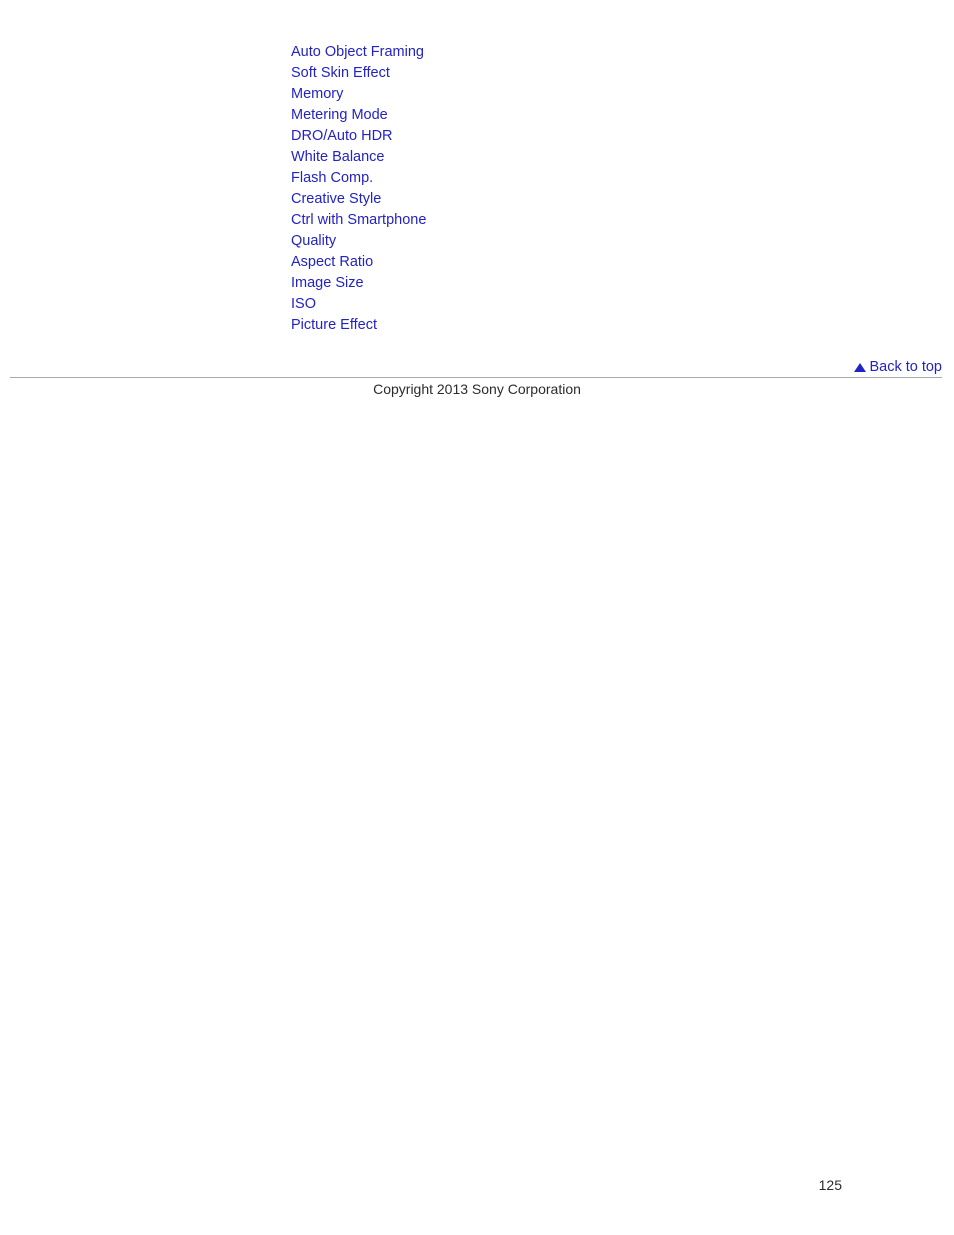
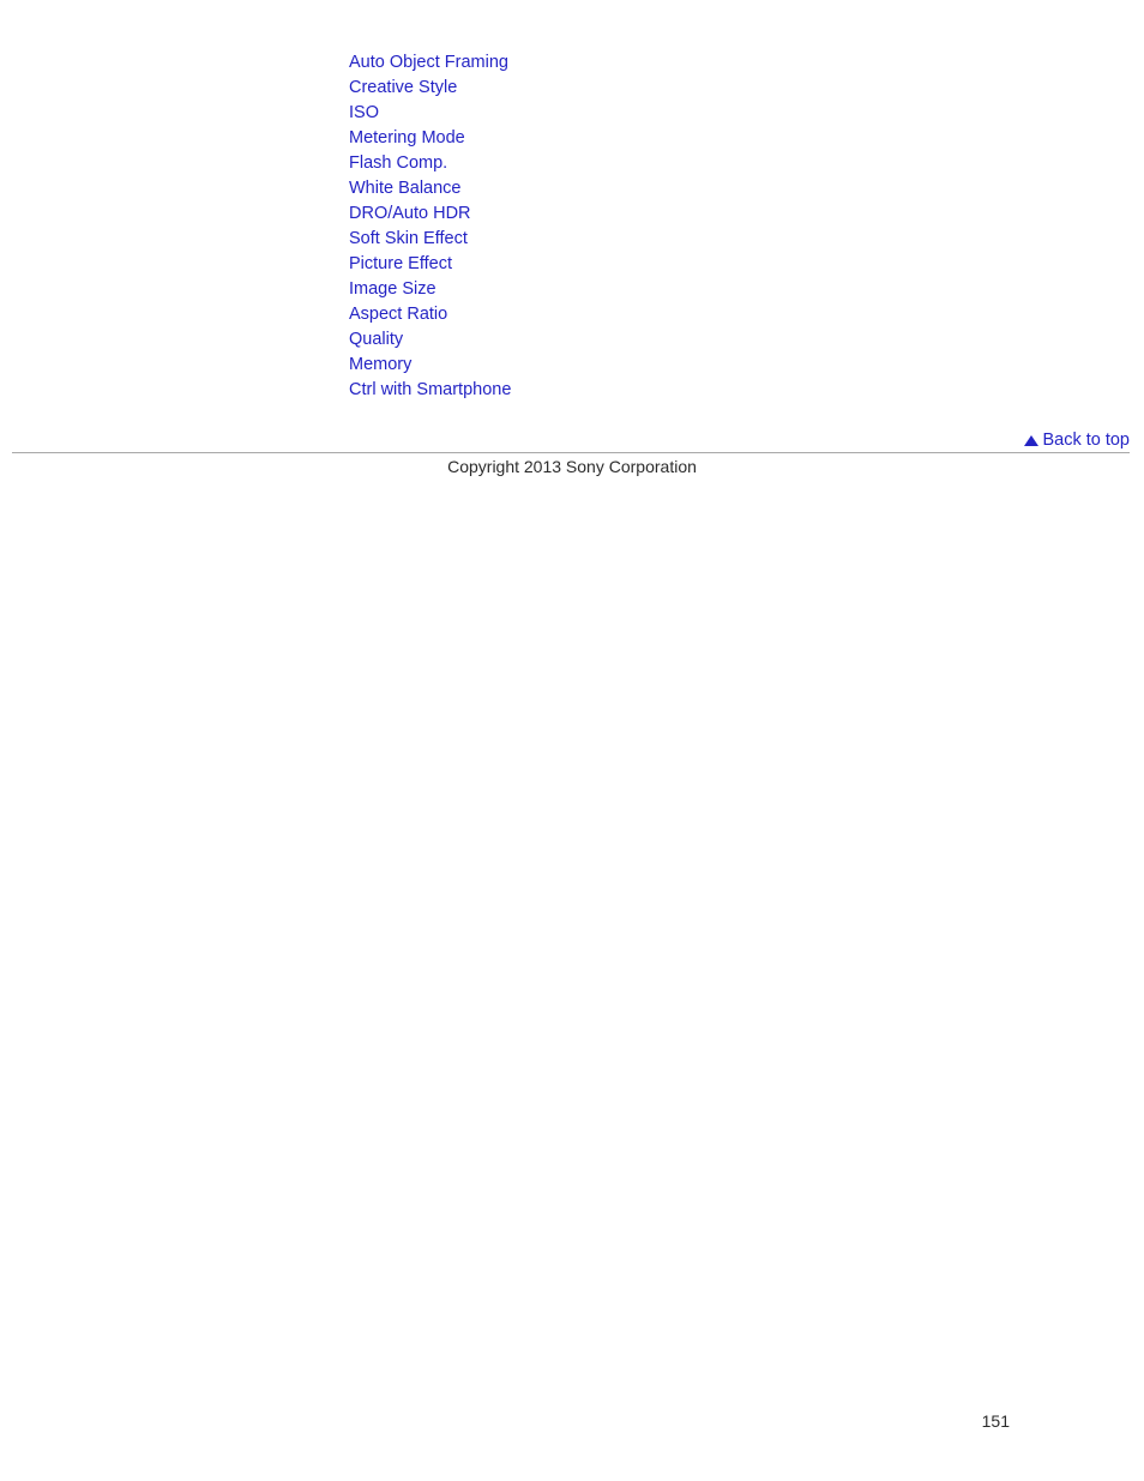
  Auto Object Framing
- Soft Skin Effect
+ Creative Style
- Memory
+ ISO
  Metering Mode
- DRO/Auto HDR
+ Flash Comp.
  White Balance
- Flash Comp.
+ DRO/Auto HDR
- Creative Style
+ Soft Skin Effect
- Ctrl with Smartphone
+ Picture Effect
- Quality
+ Image Size
  Aspect Ratio
- Image Size
+ Quality
- ISO
+ Memory
- Picture Effect
+ Ctrl with Smartphone
  Back to top
  Copyright 2013 Sony Corporation
- 125
+ 151
